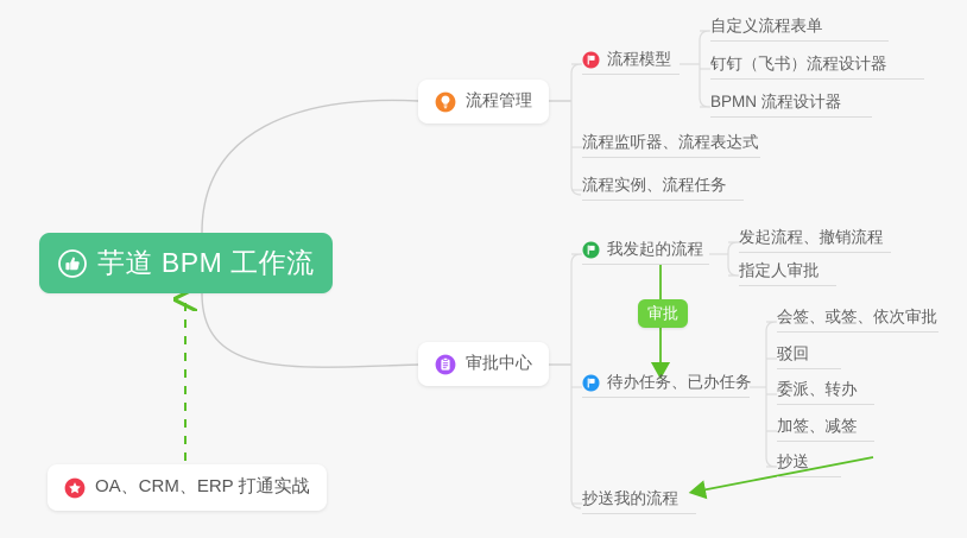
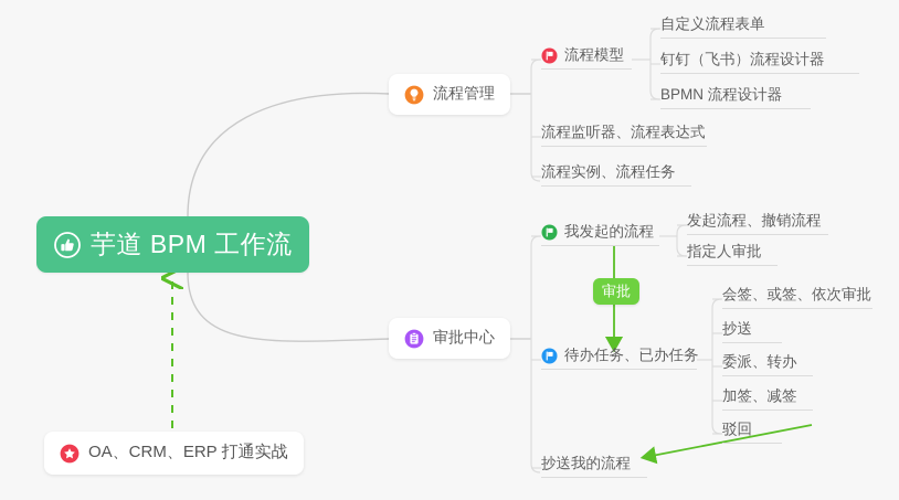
  芋道 BPM 工作流
  流程管理
  审批中心
  流程模型
  自定义流程表单
  钉钉（飞书）流程设计器
  BPMN 流程设计器
  流程监听器、流程表达式
  流程实例、流程任务
  我发起的流程
  发起流程、撤销流程
  指定人审批
  审批
  待办任务、已办任务
  会签、或签、依次审批
- 驳回
+ 抄送
  委派、转办
  加签、减签
- 抄送
+ 驳回
  抄送我的流程
  OA、CRM、ERP 打通实战
